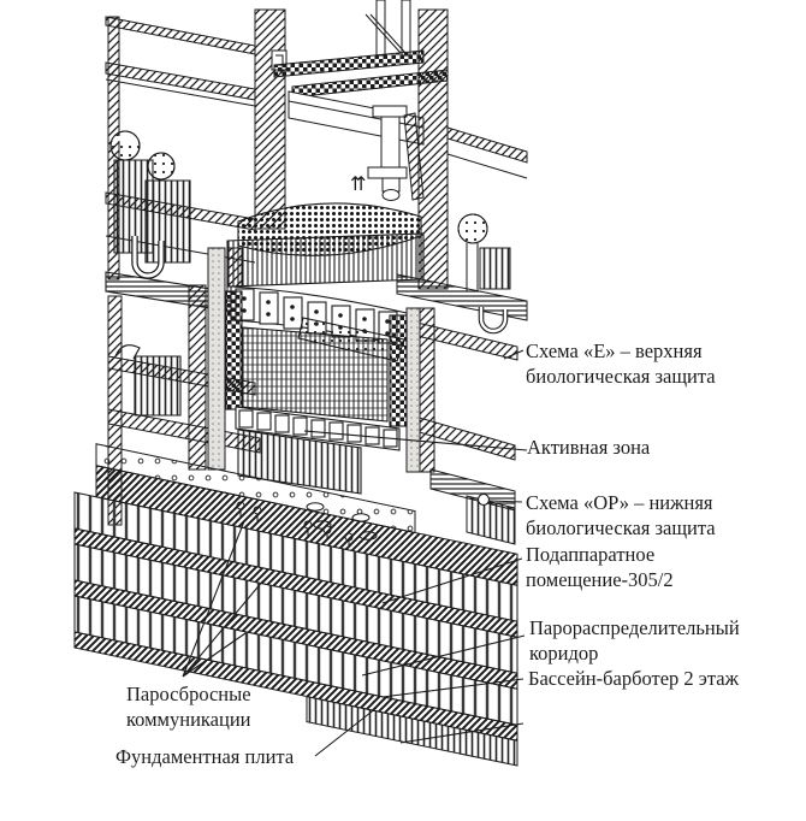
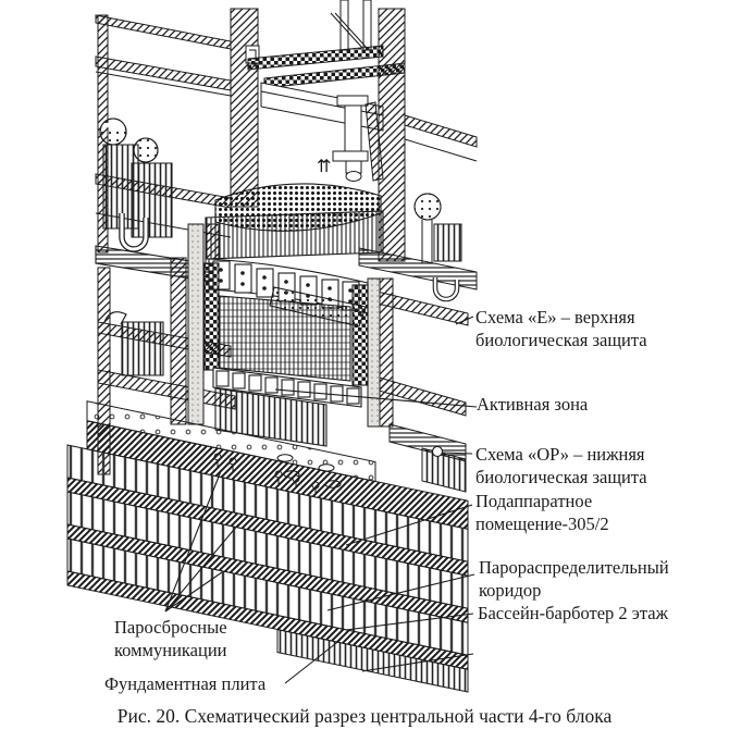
  ⇈
  Схема «Е» – верхняя
  биологическая защита
  Активная зона
  Схема «ОР» – нижняя
  биологическая защита
  Подаппаратное
  помещение-305/2
  Парораспределительный
  коридор
  Бассейн-барботер 2 этаж
  Паросбросные
  коммуникации
  Фундаментная плита
+ Рис. 20. Схематический разрез центральной части 4-го блока
